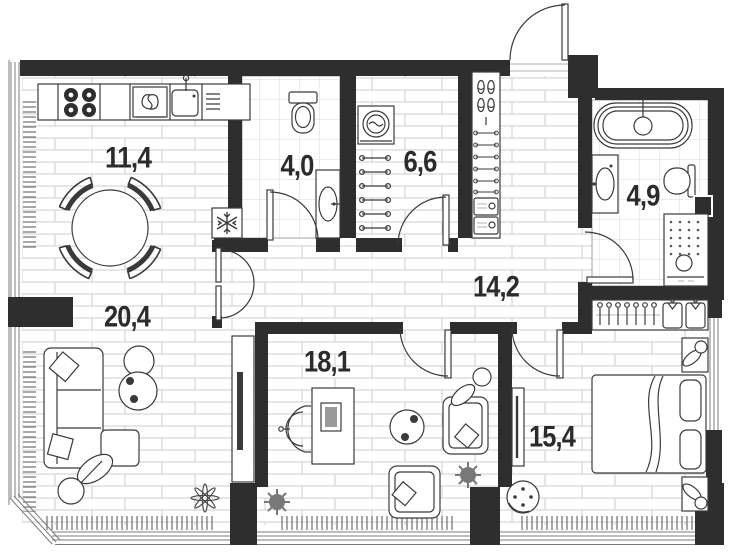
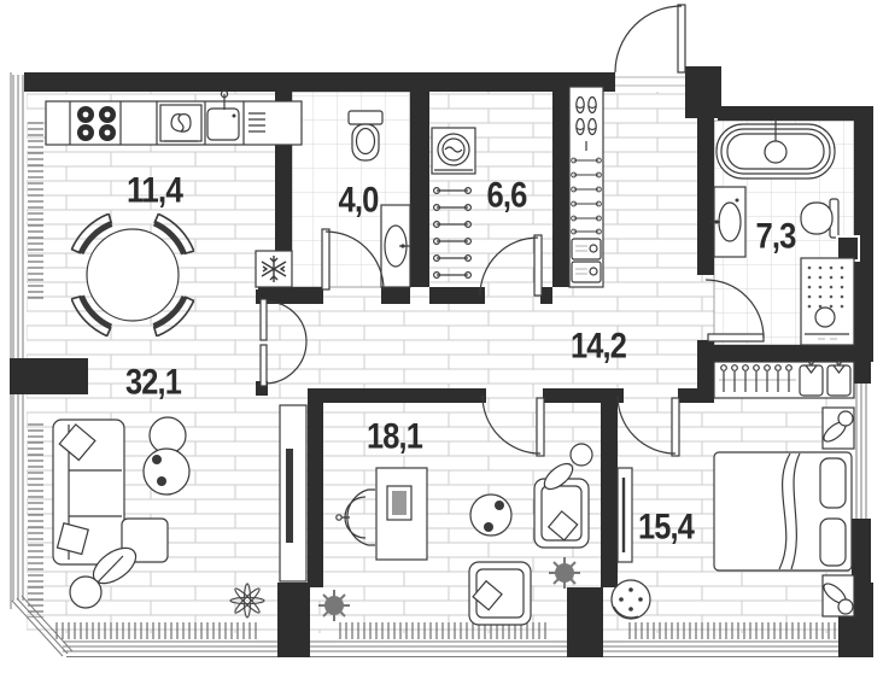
  11,4
  4,0
  6,6
- 4,9
+ 7,3
  14,2
- 20,4
+ 32,1
  18,1
  15,4
